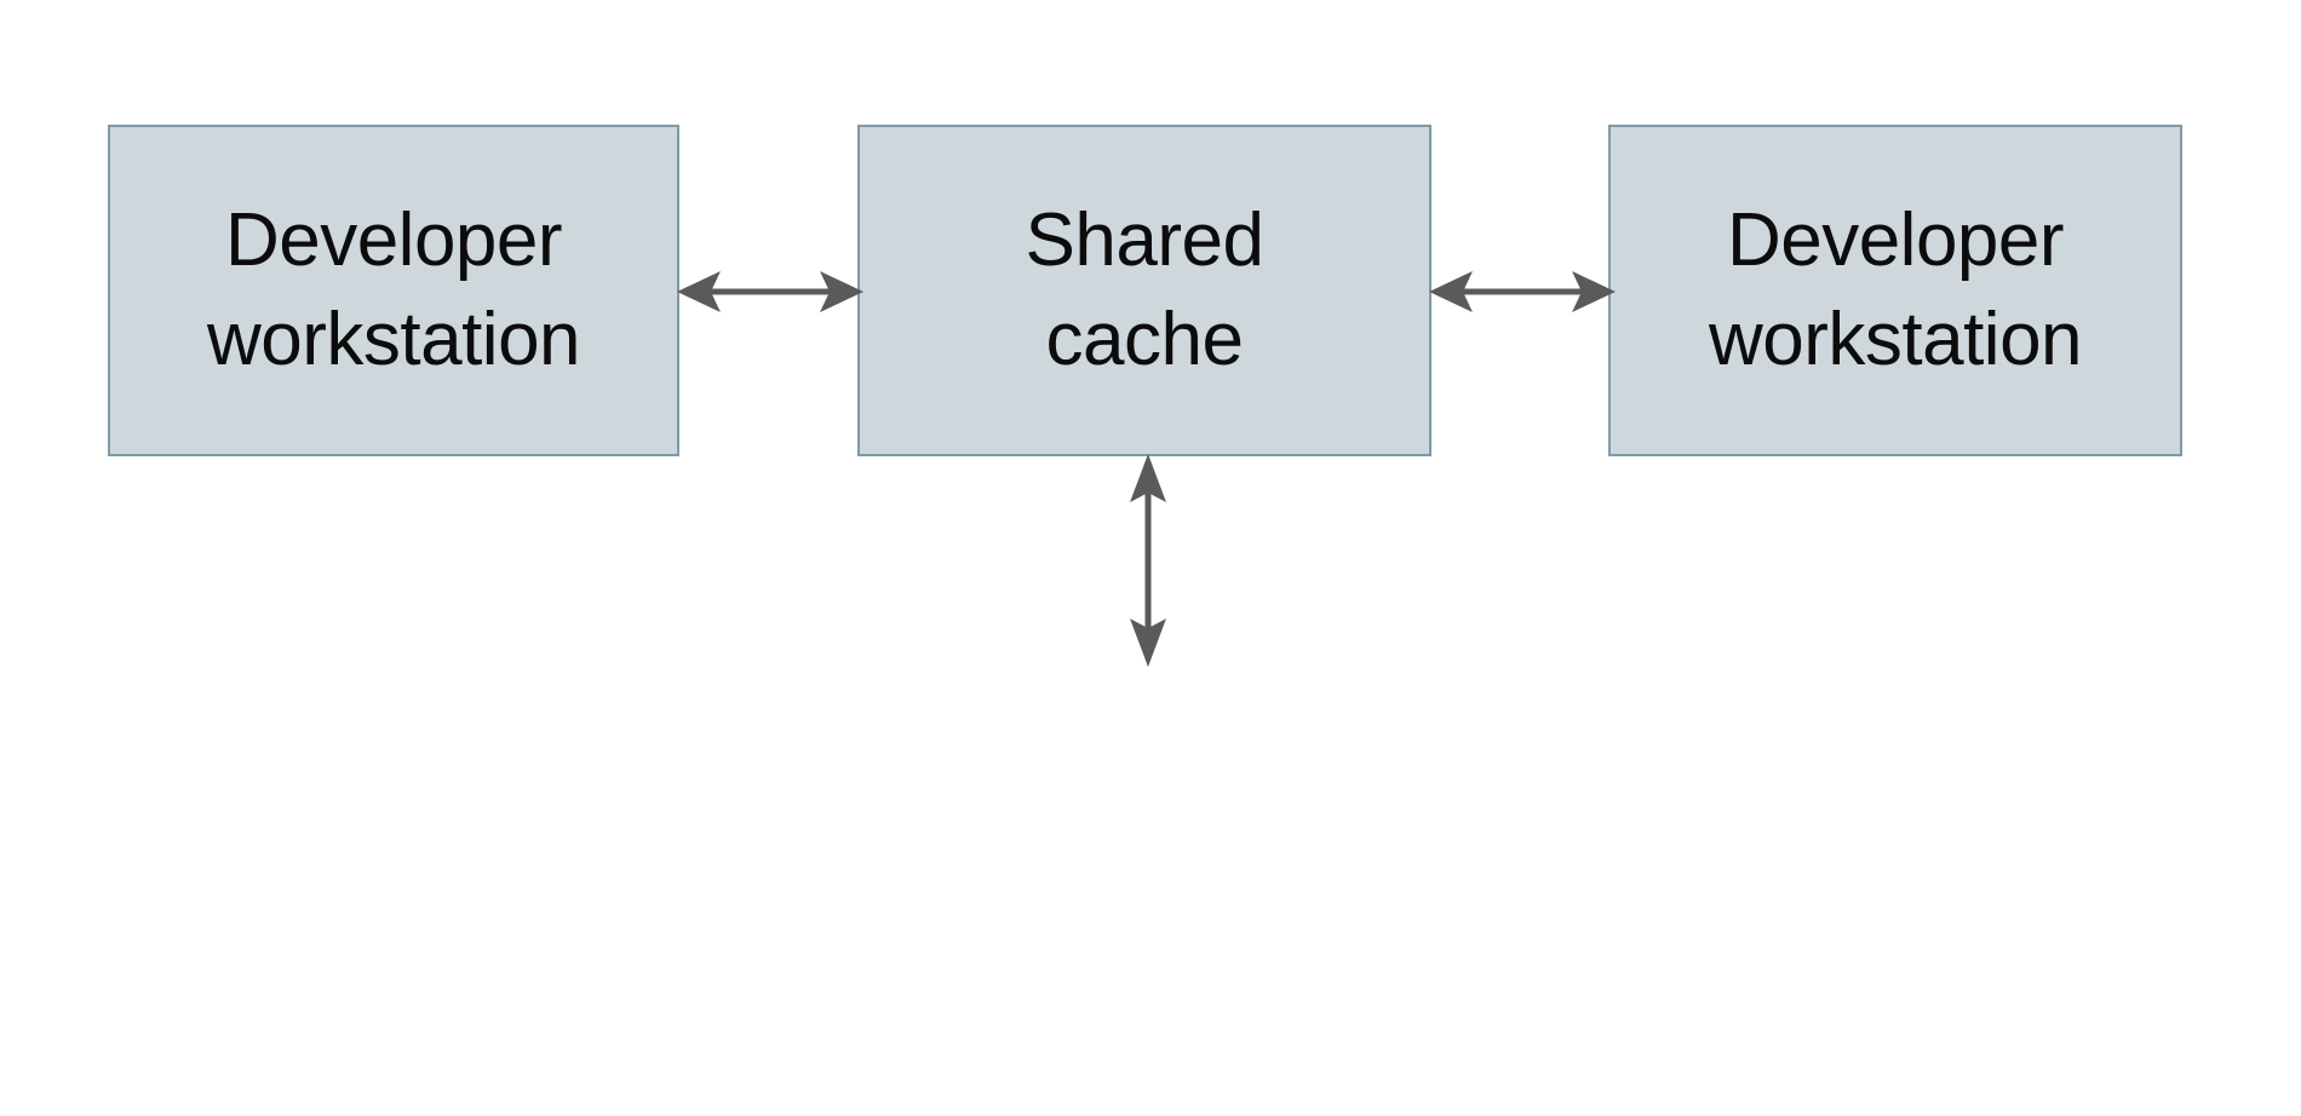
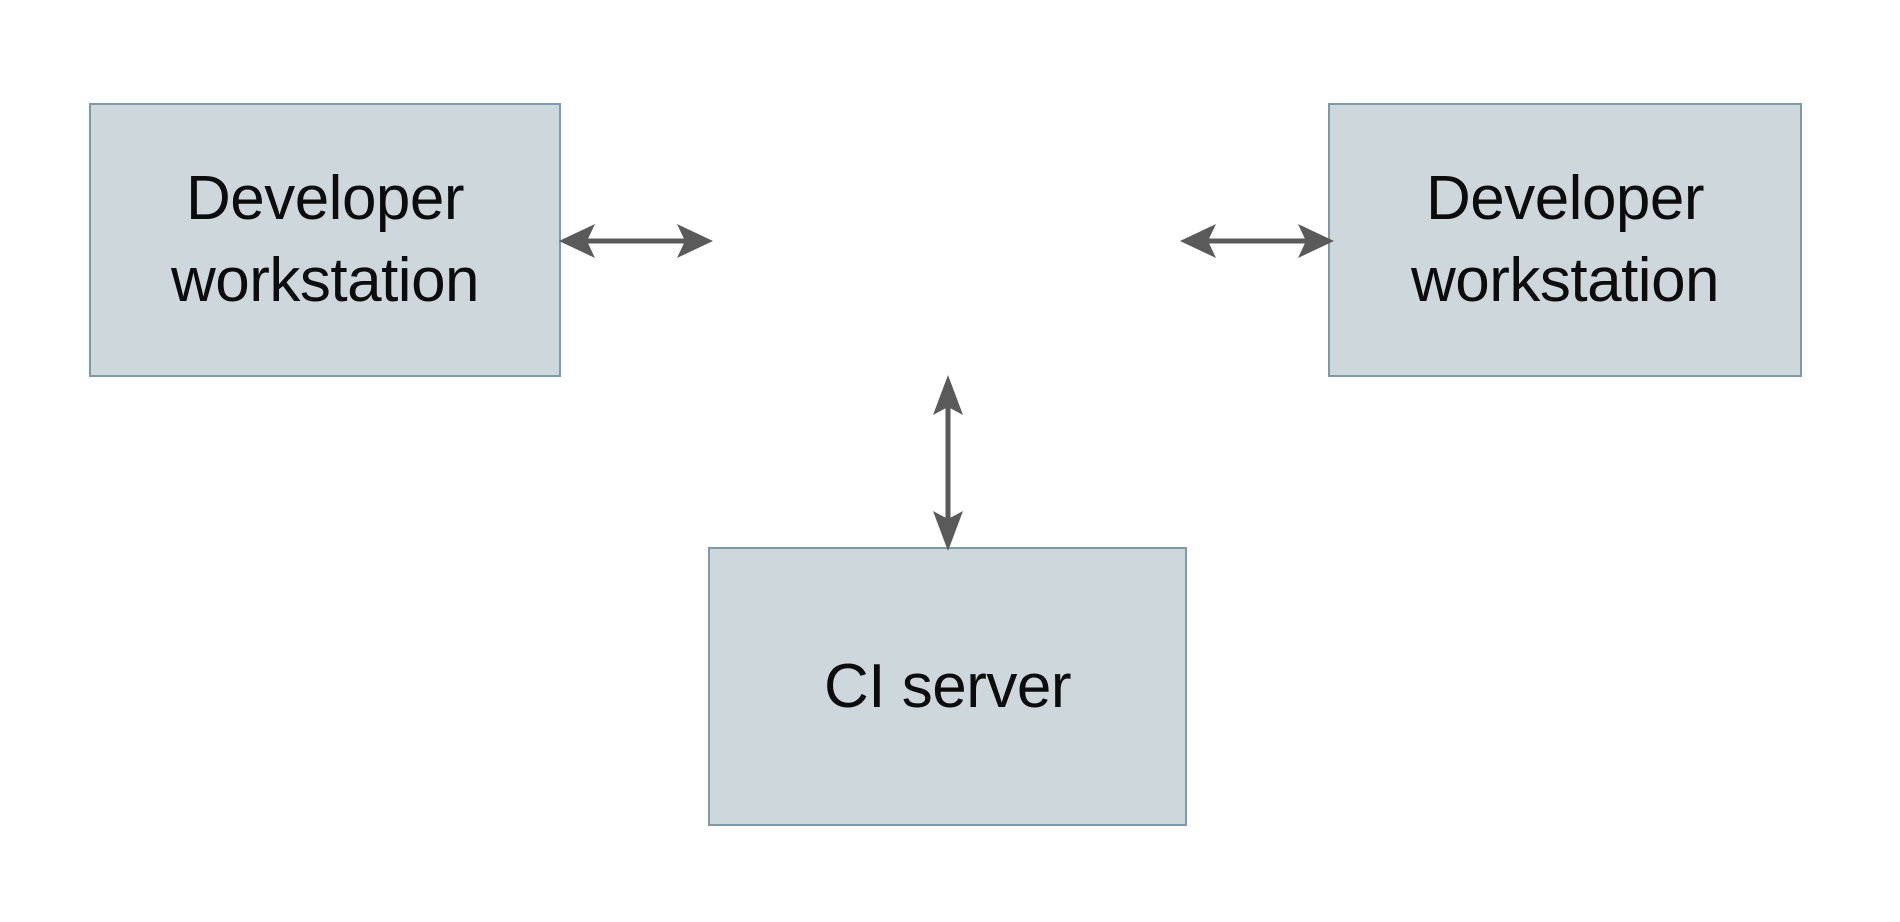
  Developer
  workstation
- Shared
- cache
  Developer
  workstation
+ CI server
